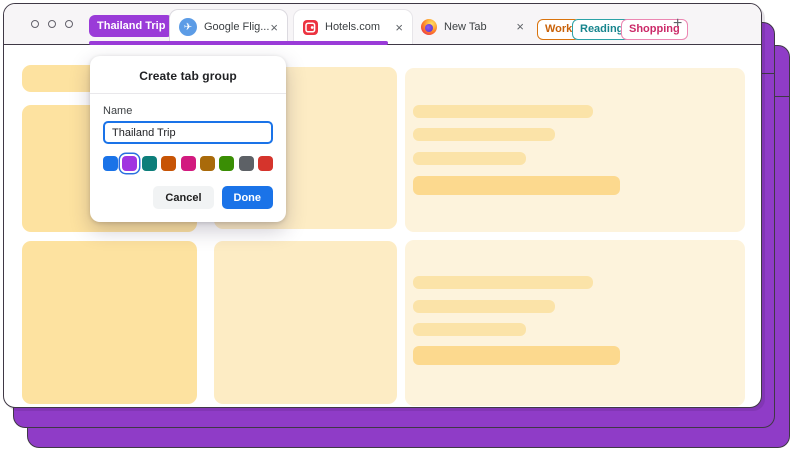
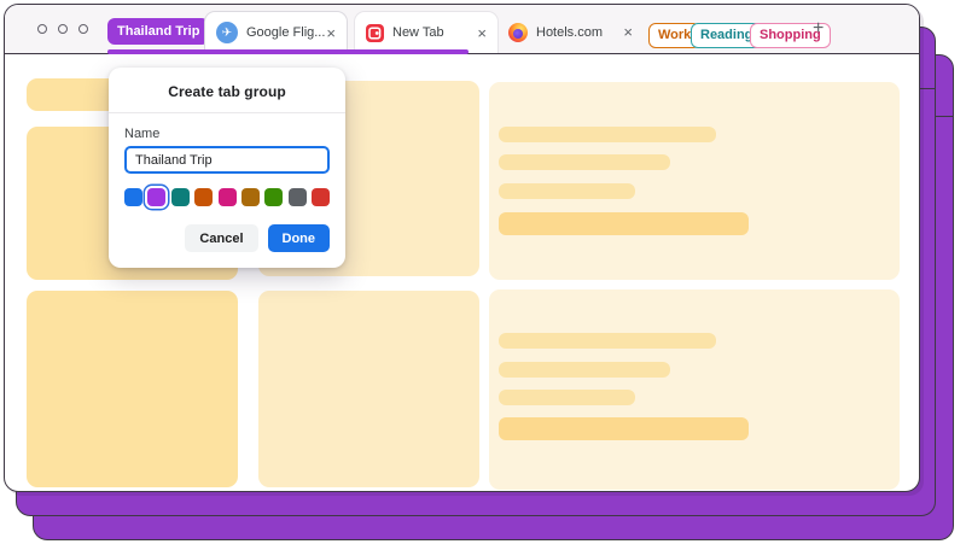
  Thailand Trip
  ✈
  Google Flig...
  ×
- Hotels.com
+ New Tab
  ×
- New Tab
+ Hotels.com
  ×
  Work
  Readin
  Shopping
  +
  Create tab group
  Name
  Thailand Trip
  Cancel
  Done
